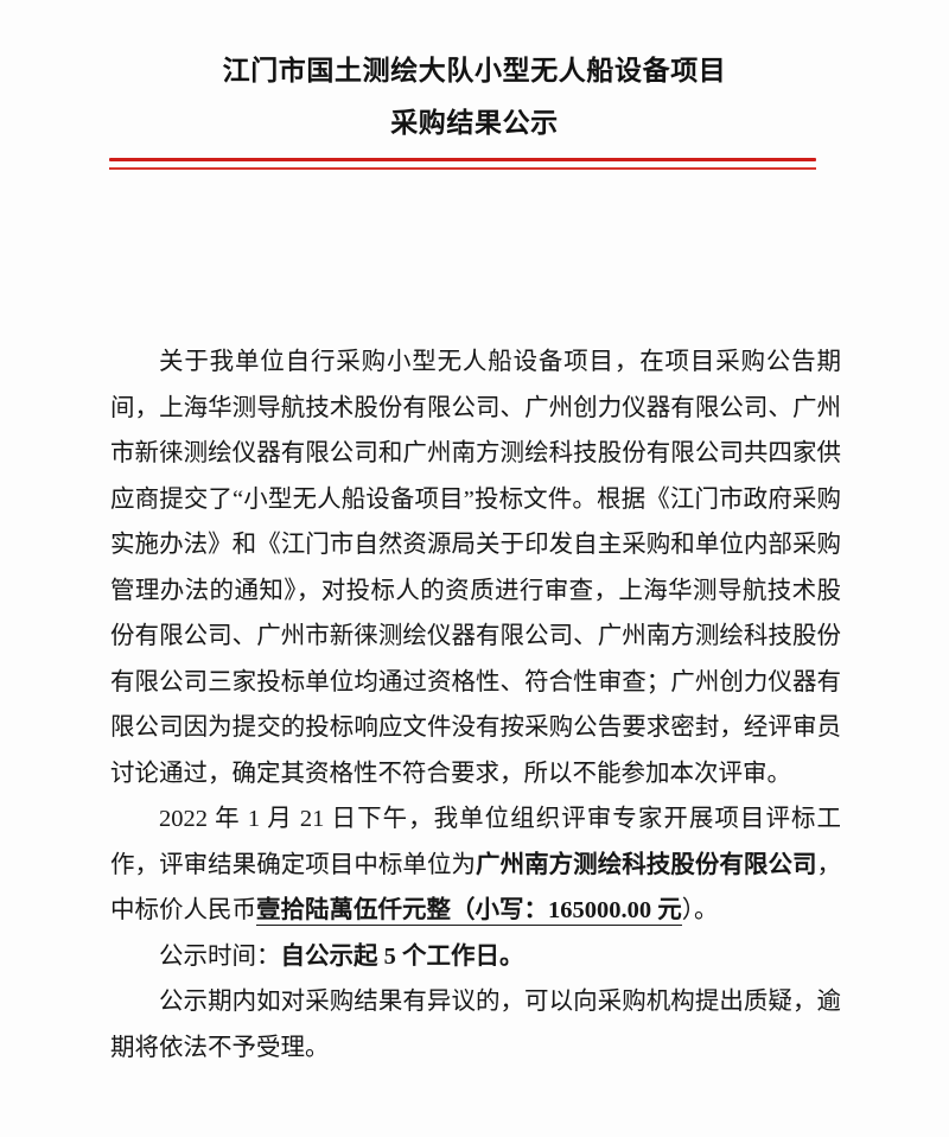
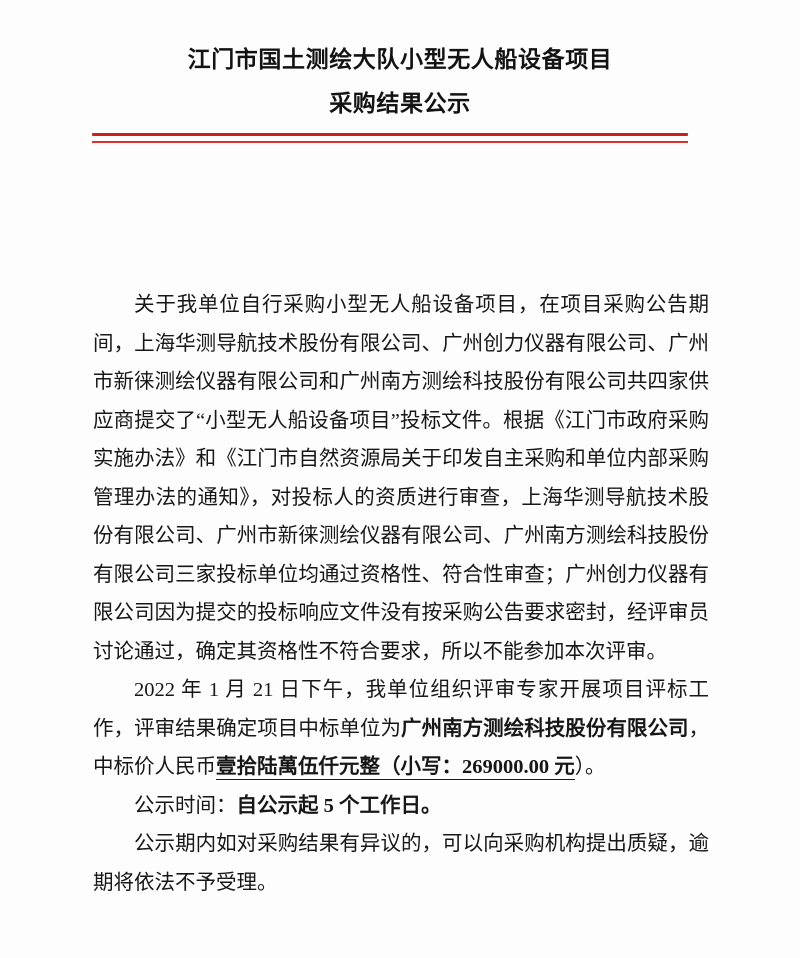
  江门市国土测绘大队小型无人船设备项目
  采购结果公示
  关于我单位自行采购小型无人船设备项目，在项目采购公告期间，上海华测导航技术股份有限公司、广州创力仪器有限公司、广州市新徕测绘仪器有限公司和广州南方测绘科技股份有限公司共四家供应商提交了“小型无人船设备项目”投标文件。根据《江门市政府采购实施办法》和《江门市自然资源局关于印发自主采购和单位内部采购管理办法的通知》，对投标人的资质进行审查，上海华测导航技术股份有限公司、广州市新徕测绘仪器有限公司、广州南方测绘科技股份有限公司三家投标单位均通过资格性、符合性审查；广州创力仪器有限公司因为提交的投标响应文件没有按采购公告要求密封，经评审员讨论通过，确定其资格性不符合要求，所以不能参加本次评审。
- 2022 年 1 月 21 日下午，我单位组织评审专家开展项目评标工作，评审结果确定项目中标单位为广州南方测绘科技股份有限公司，中标价人民币壹拾陆萬伍仟元整（小写：165000.00 元）。
+ 2022 年 1 月 21 日下午，我单位组织评审专家开展项目评标工作，评审结果确定项目中标单位为广州南方测绘科技股份有限公司，中标价人民币壹拾陆萬伍仟元整（小写：269000.00 元）。
  公示时间：自公示起 5 个工作日。
  公示期内如对采购结果有异议的，可以向采购机构提出质疑，逾期将依法不予受理。
